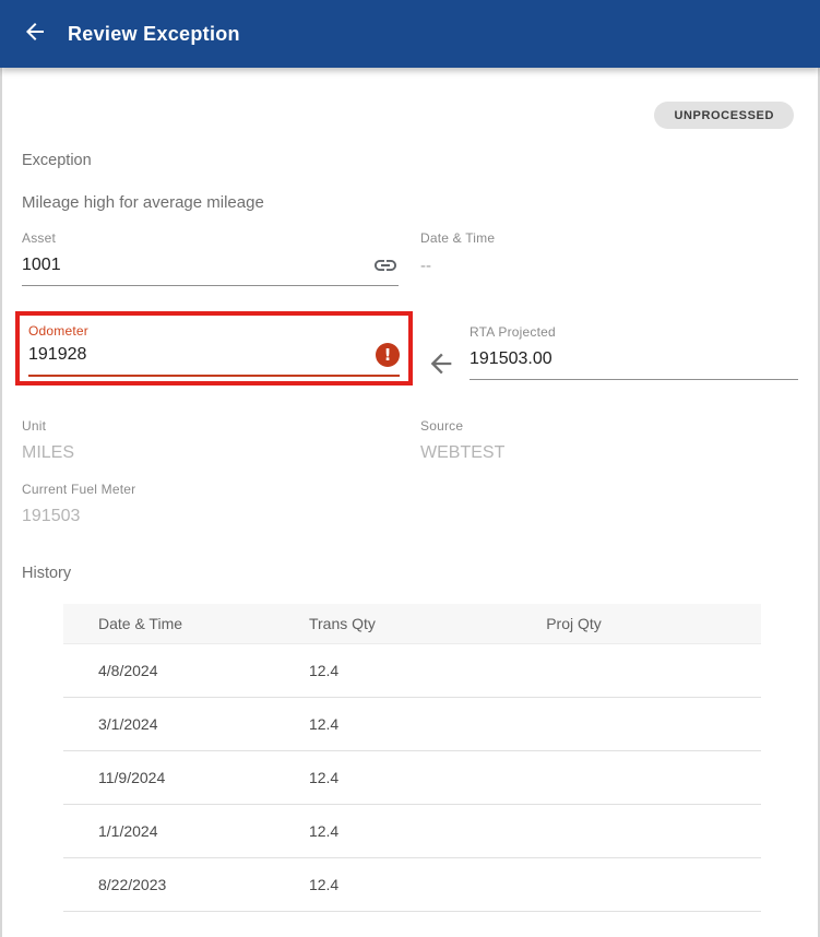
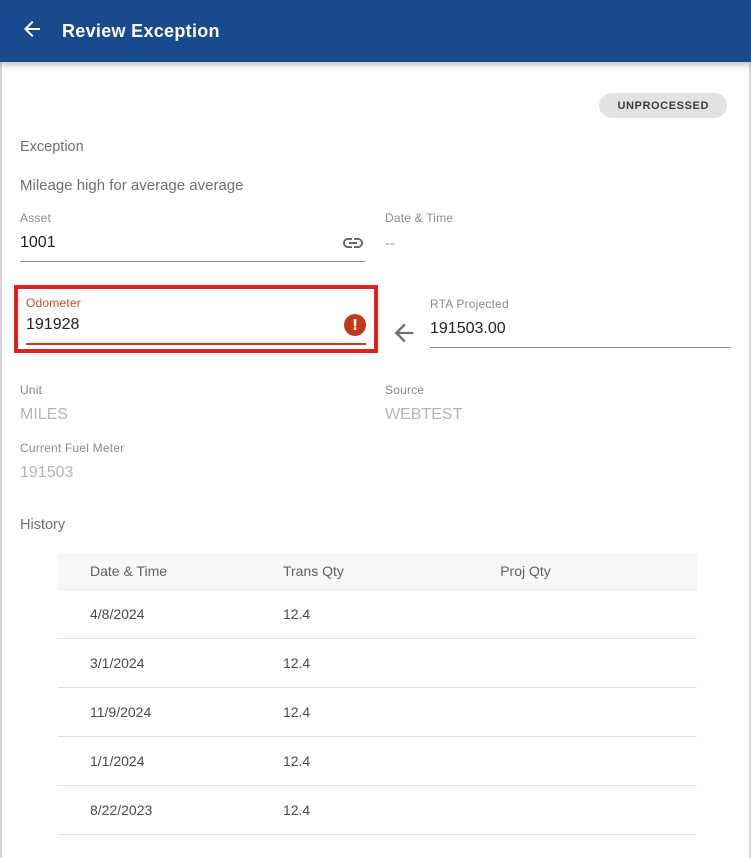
  Review Exception
  UNPROCESSED
  Exception
- Mileage high for average mileage
+ Mileage high for average average
  Asset
  1001
  Date & Time
  --
  Odometer
  191928
  !
  RTA Projected
  191503.00
  Unit
  MILES
  Source
  WEBTEST
  Current Fuel Meter
  191503
  History
  Date & Time
  Trans Qty
  Proj Qty
  4/8/2024
  12.4
  3/1/2024
  12.4
  11/9/2024
  12.4
  1/1/2024
  12.4
  8/22/2023
  12.4
